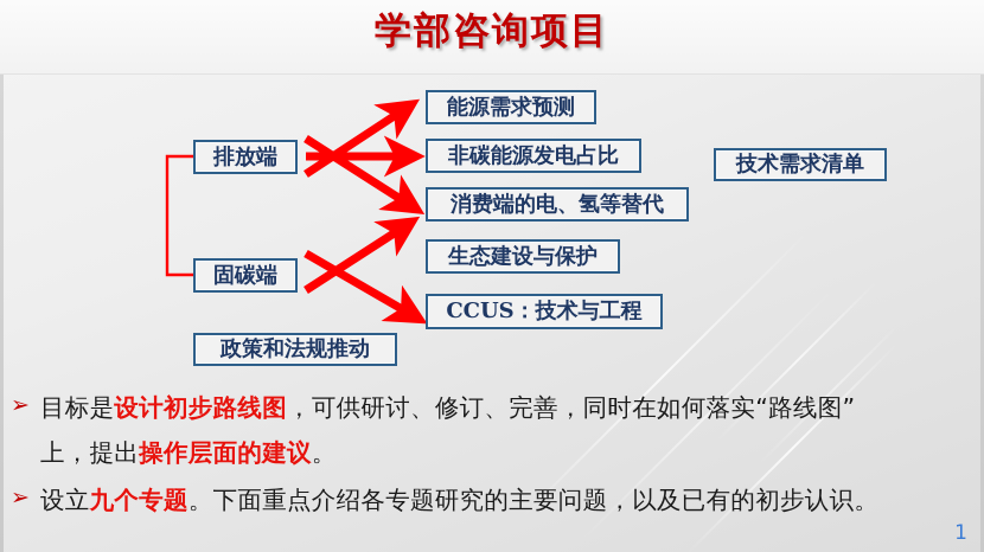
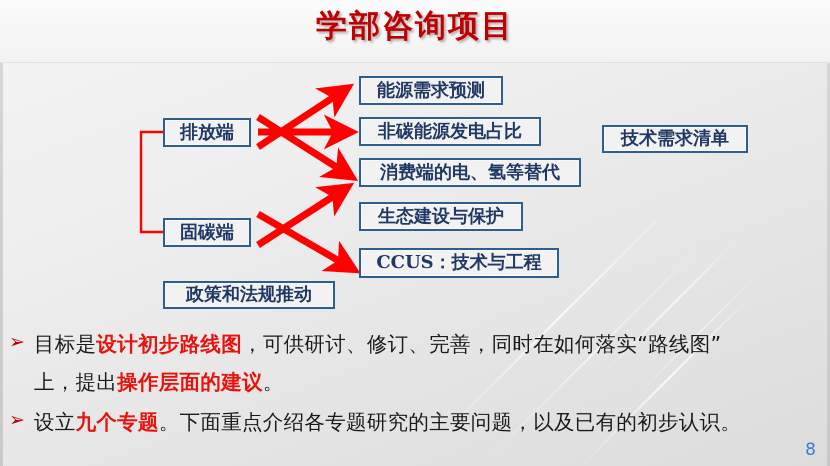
  学部咨询项目
  排放端
  固碳端
  政策和法规推动
  技术需求清单
  能源需求预测
  非碳能源发电占比
  消费端的电、氢等替代
  生态建设与保护
  CCUS：技术与工程
  ➢
  目标是设计初步路线图，可供研讨、修订、完善，同时在如何落实“路线图”
  上，提出操作层面的建议。
  ➢
  设立九个专题。下面重点介绍各专题研究的主要问题，以及已有的初步认识。
- 1
+ 8
